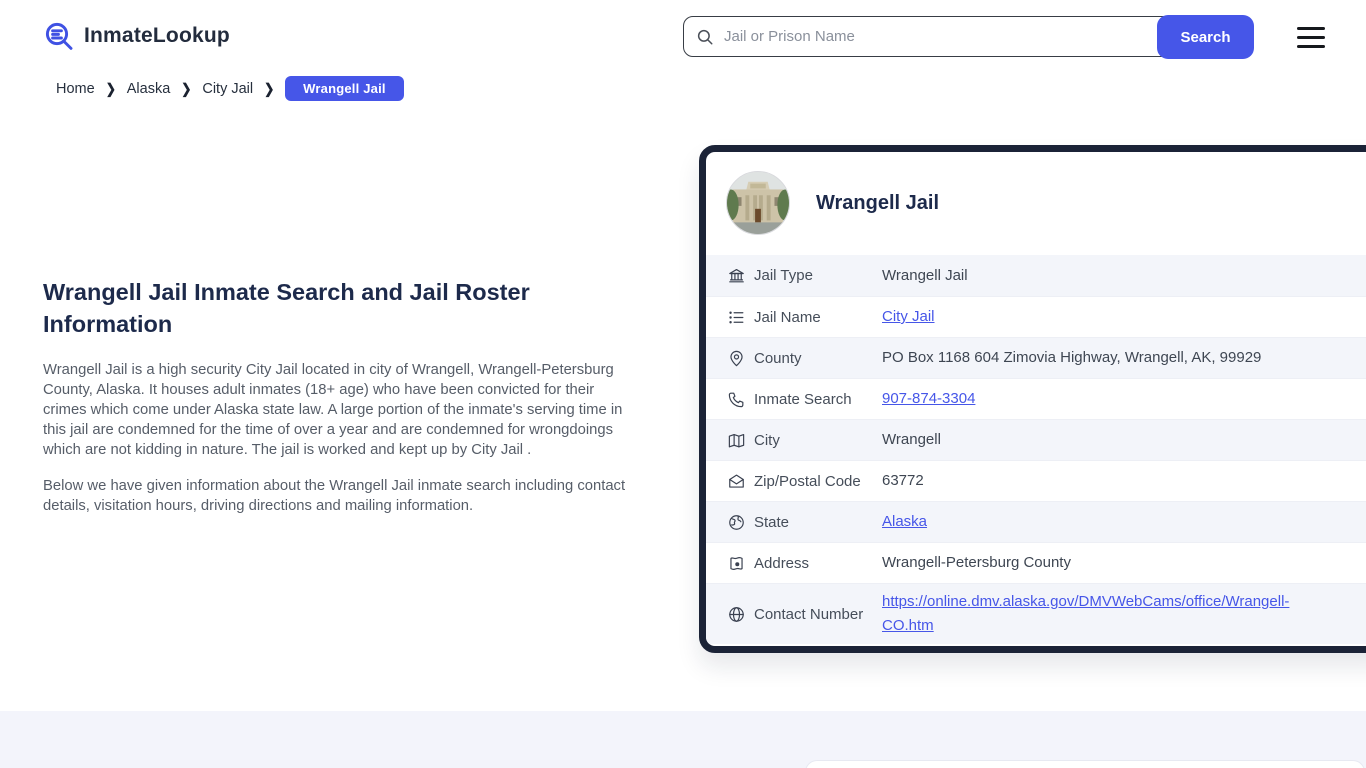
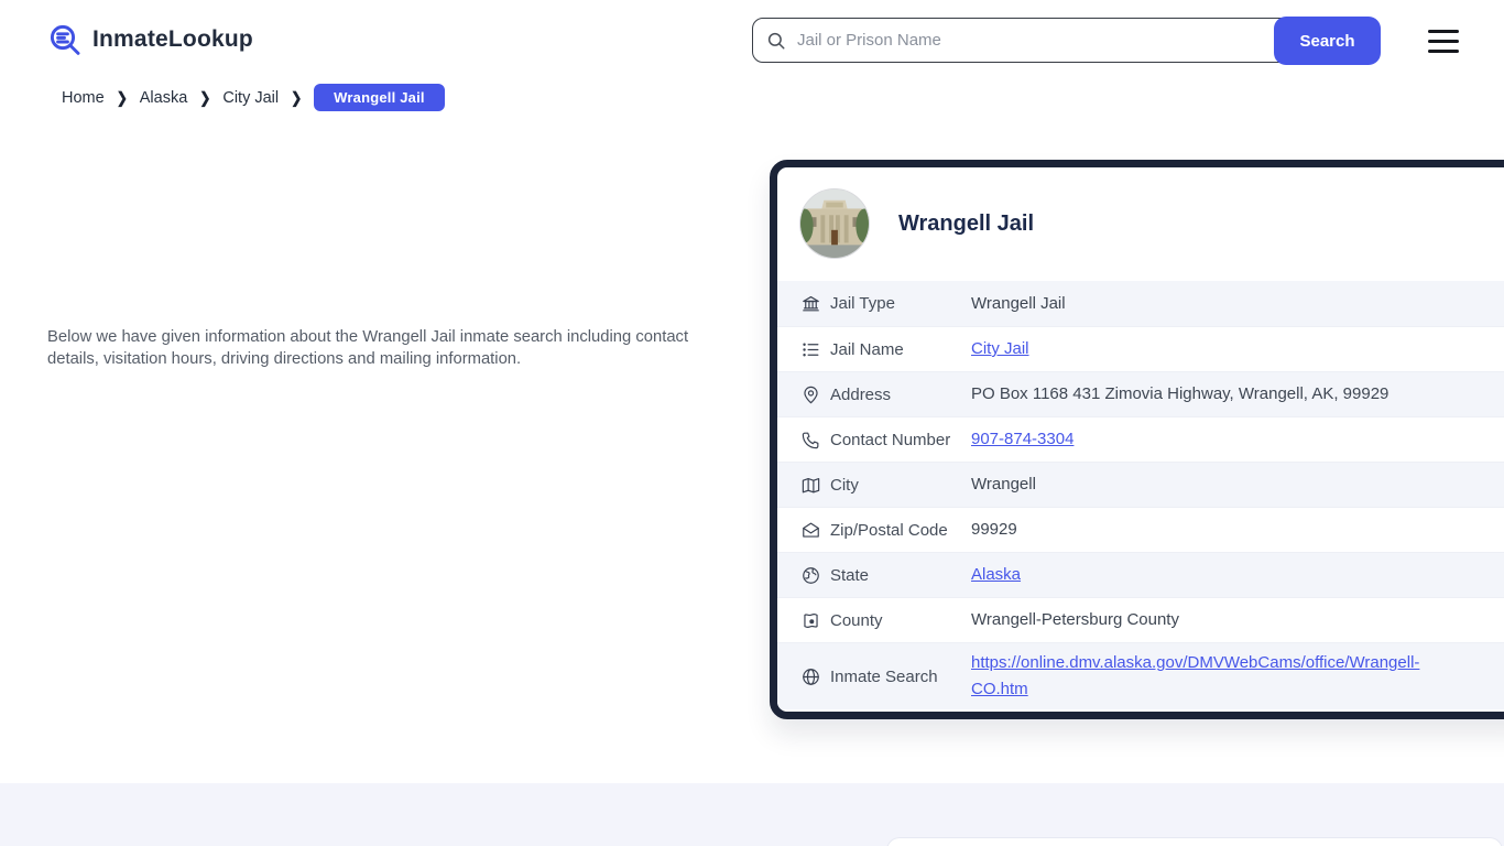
  InmateLookup
  Jail or Prison Name
  Search
  Home
  ❯
  Alaska
  ❯
  City Jail
  ❯
  Wrangell Jail
- Wrangell Jail Inmate Search and Jail Roster Information
- Wrangell Jail is a high security City Jail located in city of Wrangell, Wrangell-Petersburg County, Alaska. It houses adult inmates (18+ age) who have been convicted for their crimes which come under Alaska state law. A large portion of the inmate's serving time in this jail are condemned for the time of over a year and are condemned for wrongdoings which are not kidding in nature. The jail is worked and kept up by City Jail .
  Below we have given information about the Wrangell Jail inmate search including contact details, visitation hours, driving directions and mailing information.
  Wrangell Jail
  Jail Type
  Wrangell Jail
  Jail Name
  City Jail
- County
+ Address
- PO Box 1168 604 Zimovia Highway, Wrangell, AK, 99929
+ PO Box 1168 431 Zimovia Highway, Wrangell, AK, 99929
- Inmate Search
+ Contact Number
  907-874-3304
  City
  Wrangell
  Zip/Postal Code
- 63772
+ 99929
  State
  Alaska
- Address
+ County
  Wrangell-Petersburg County
- Contact Number
+ Inmate Search
  https://online.dmv.alaska.gov/DMVWebCams/office/Wrangell-CO.htm
